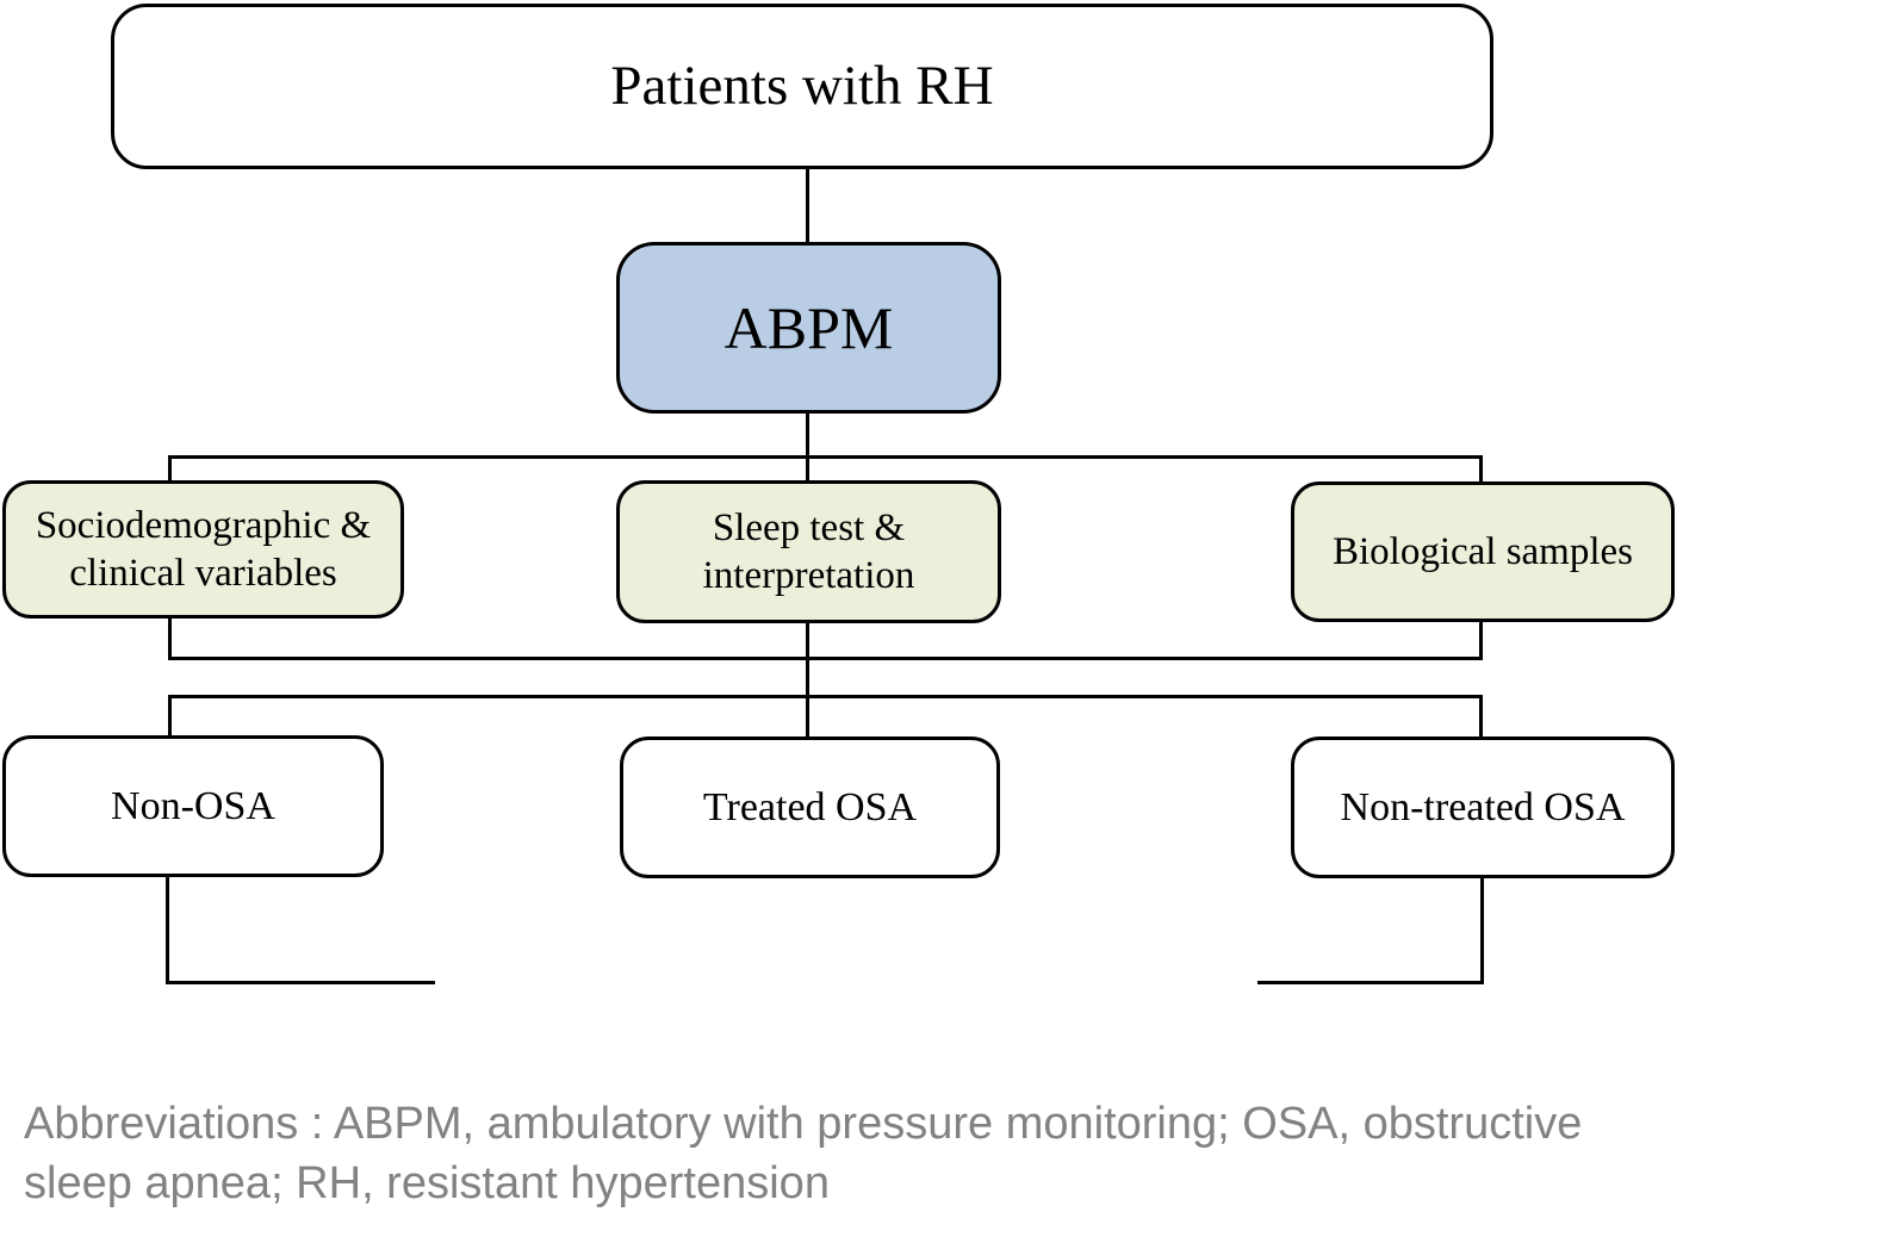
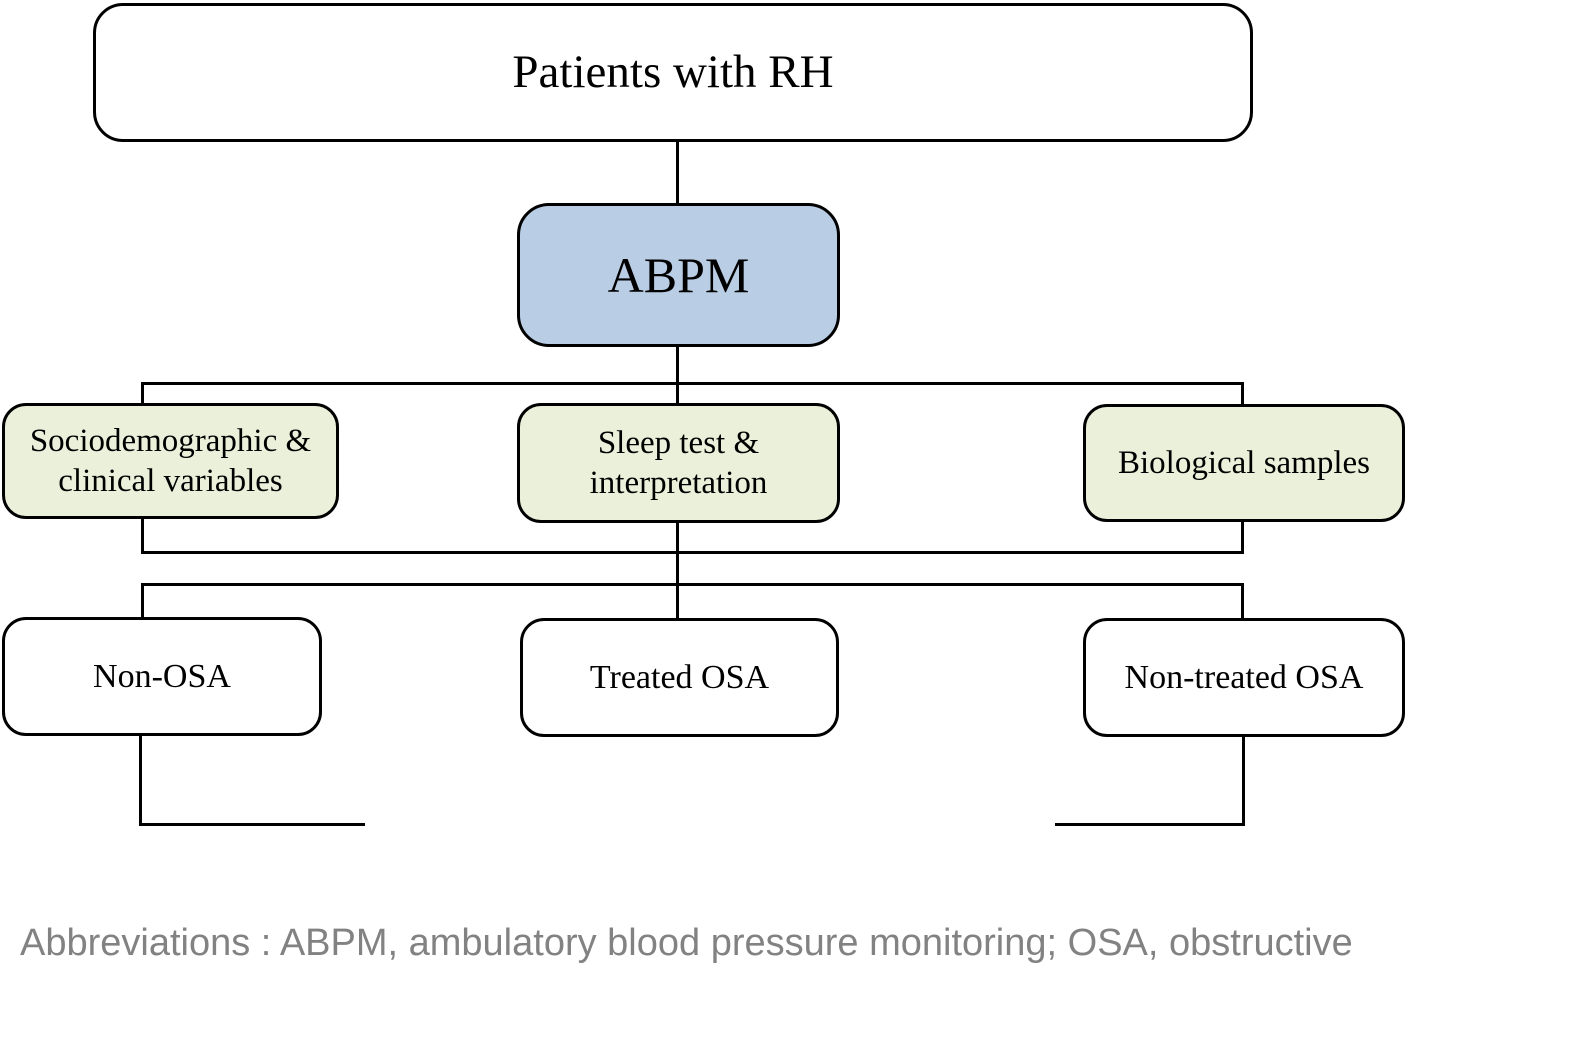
  Patients with RH
  ABPM
  Sociodemographic &
  clinical variables
  Sleep test &
  interpretation
  Biological samples
  Non-OSA
  Treated OSA
  Non-treated OSA
- Abbreviations : ABPM, ambulatory with pressure monitoring; OSA, obstructive
+ Abbreviations : ABPM, ambulatory blood pressure monitoring; OSA, obstructive
- sleep apnea; RH, resistant hypertension
